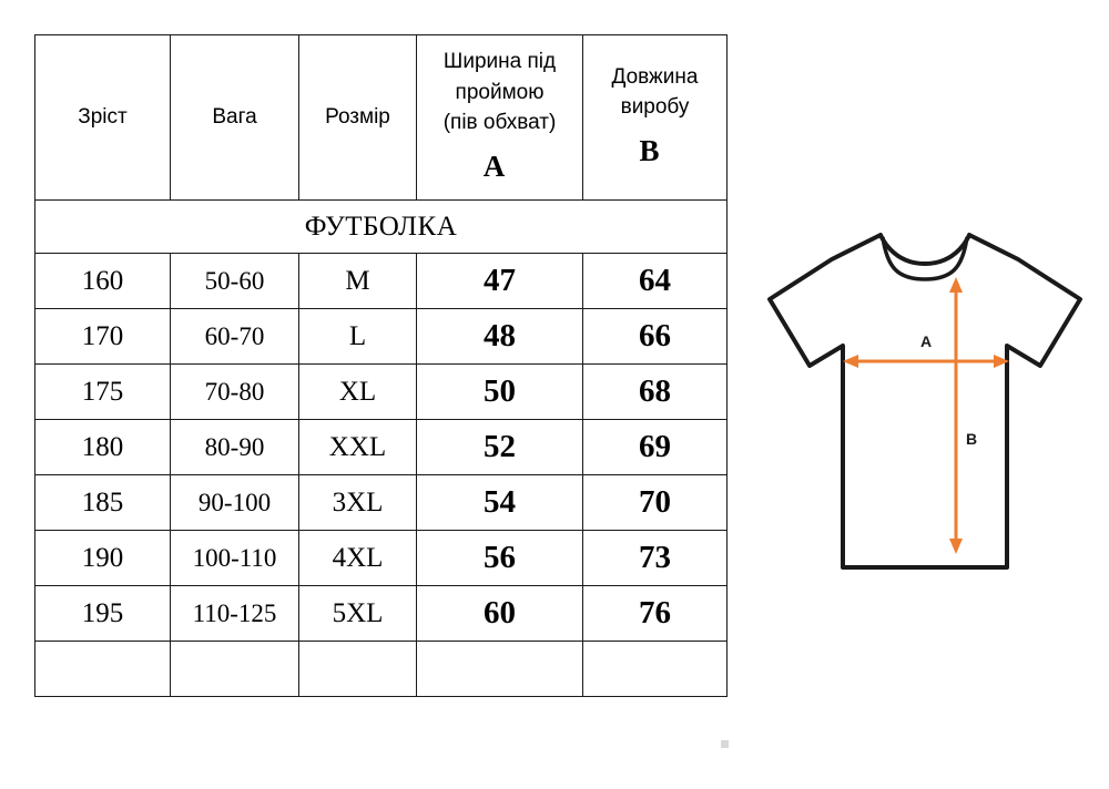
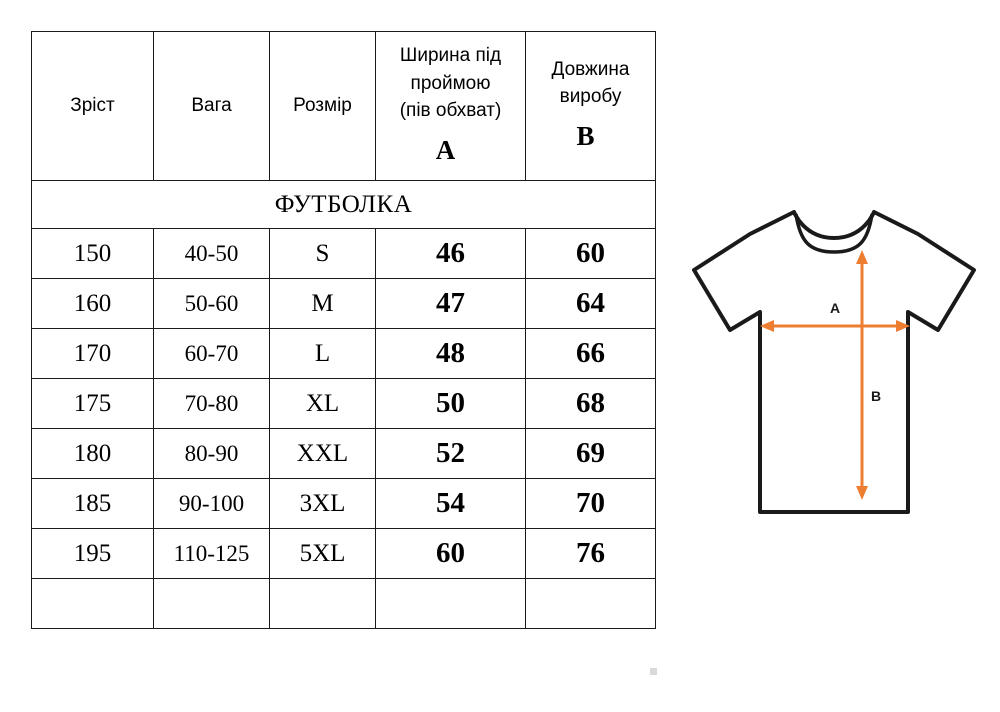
  Зріст	Вага	Розмір	Ширина під проймою (пів обхват) A	Довжина виробу B
  ФУТБОЛКА
+ 150	40-50	S	46	60
  160	50-60	M	47	64
  170	60-70	L	48	66
  175	70-80	XL	50	68
  180	80-90	XXL	52	69
  185	90-100	3XL	54	70
- 190	100-110	4XL	56	73
  195	110-125	5XL	60	76
  A
  B
